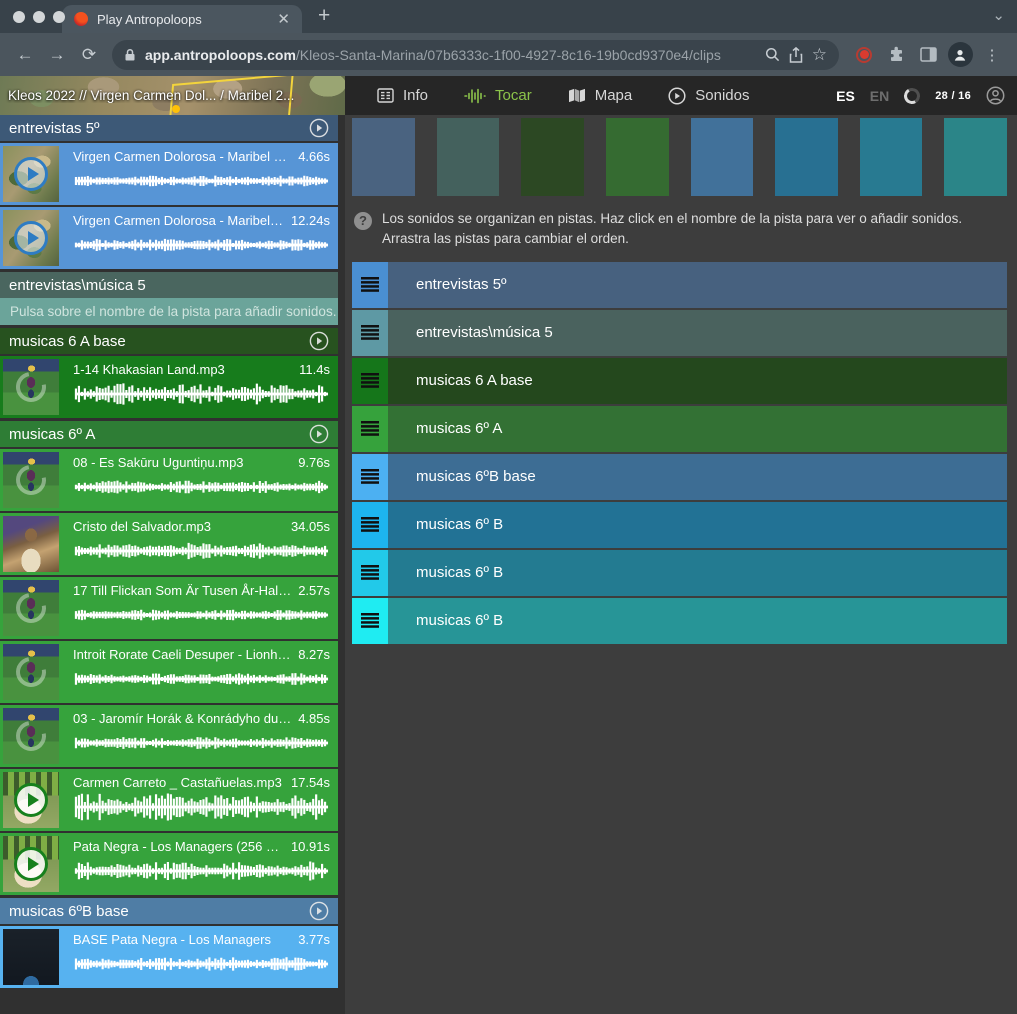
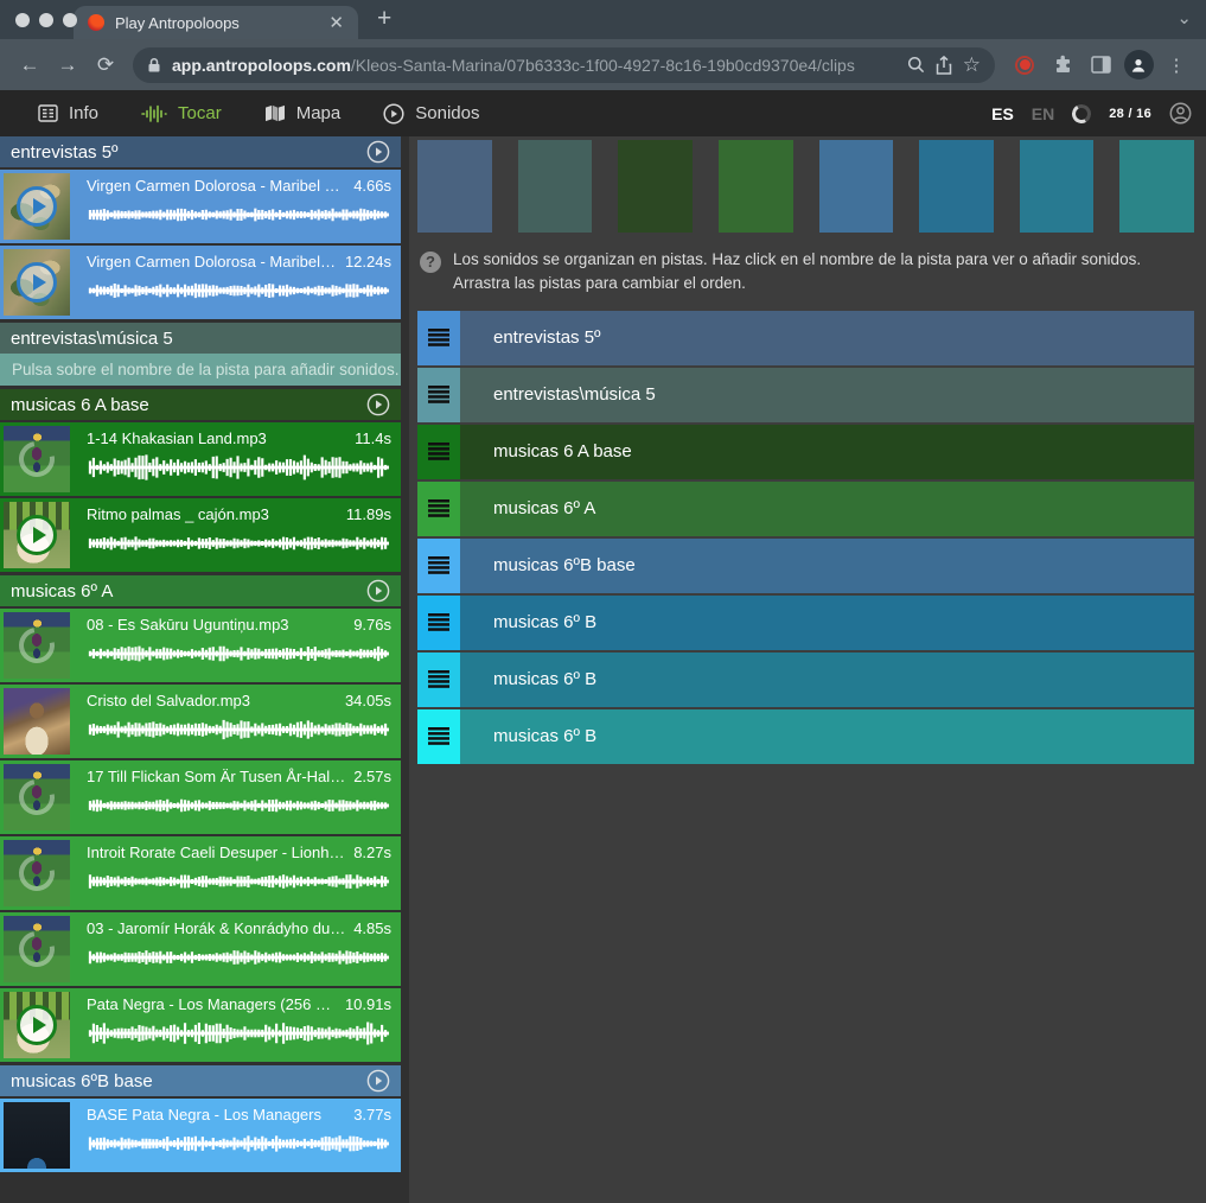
  Play Antropoloops
  ✕
  +
  ⌄
  ←
  →
  ⟳
  app.antropoloops.com/Kleos-Santa-Marina/07b6333c-1f00-4927-8c16-19b0cd9370e4/clips
  ☆
  ⋮
- Kleos 2022 // Virgen Carmen Dol... / Maribel 2...
  Info
  Tocar
  Mapa
  Sonidos
  ES
  EN
  28 / 16
  entrevistas 5º
  Virgen Carmen Dolorosa - Maribel 2.m
  4.66s
  Virgen Carmen Dolorosa - Maribel 2.
  12.24s
  entrevistas\música 5
  Pulsa sobre el nombre de la pista para añadir sonidos.
  musicas 6 A base
  1-14 Khakasian Land.mp3
  11.4s
+ Ritmo palmas _ cajón.mp3
+ 11.89s
  musicas 6º A
  08 - Es Sakūru Uguntiņu.mp3
  9.76s
  Cristo del Salvador.mp3
  34.05s
  17 Till Flickan Som Är Tusen År-Hallin
  2.57s
  Introit Rorate Caeli Desuper - Lionhea
  8.27s
  03 - Jaromír Horák & Konrádyho dudá
  4.85s
- Carmen Carreto _ Castañuelas.mp3
- 17.54s
  Pata Negra - Los Managers (256 kbp
  10.91s
  musicas 6ºB base
  BASE Pata Negra - Los Managers
  3.77s
  ?
  Los sonidos se organizan en pistas. Haz click en el nombre de la pista para ver o añadir sonidos. Arrastra las pistas para cambiar el orden.
  entrevistas 5º
  entrevistas\música 5
  musicas 6 A base
  musicas 6º A
  musicas 6ºB base
  musicas 6º B
  musicas 6º B
  musicas 6º B
